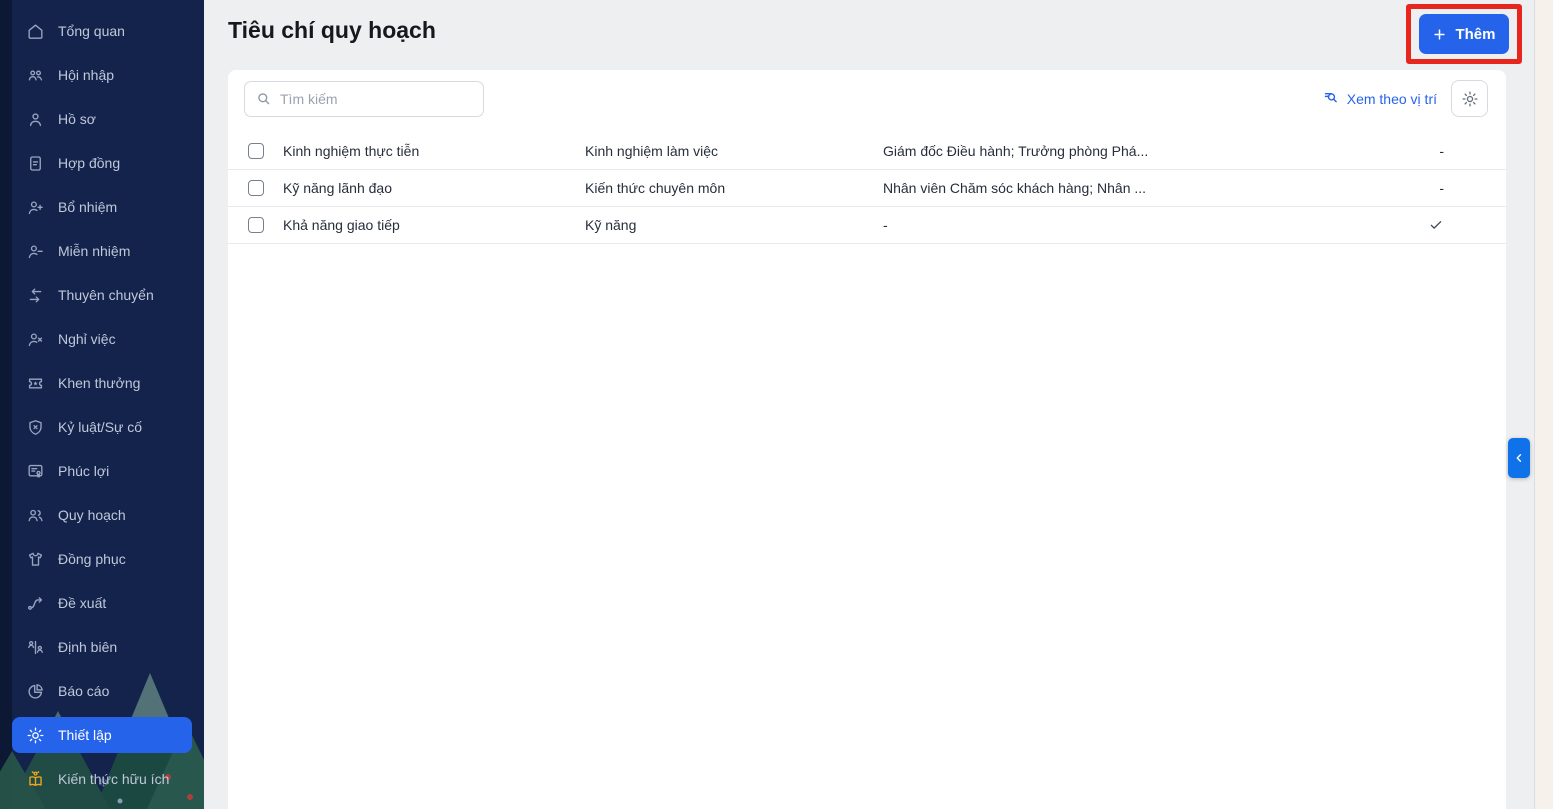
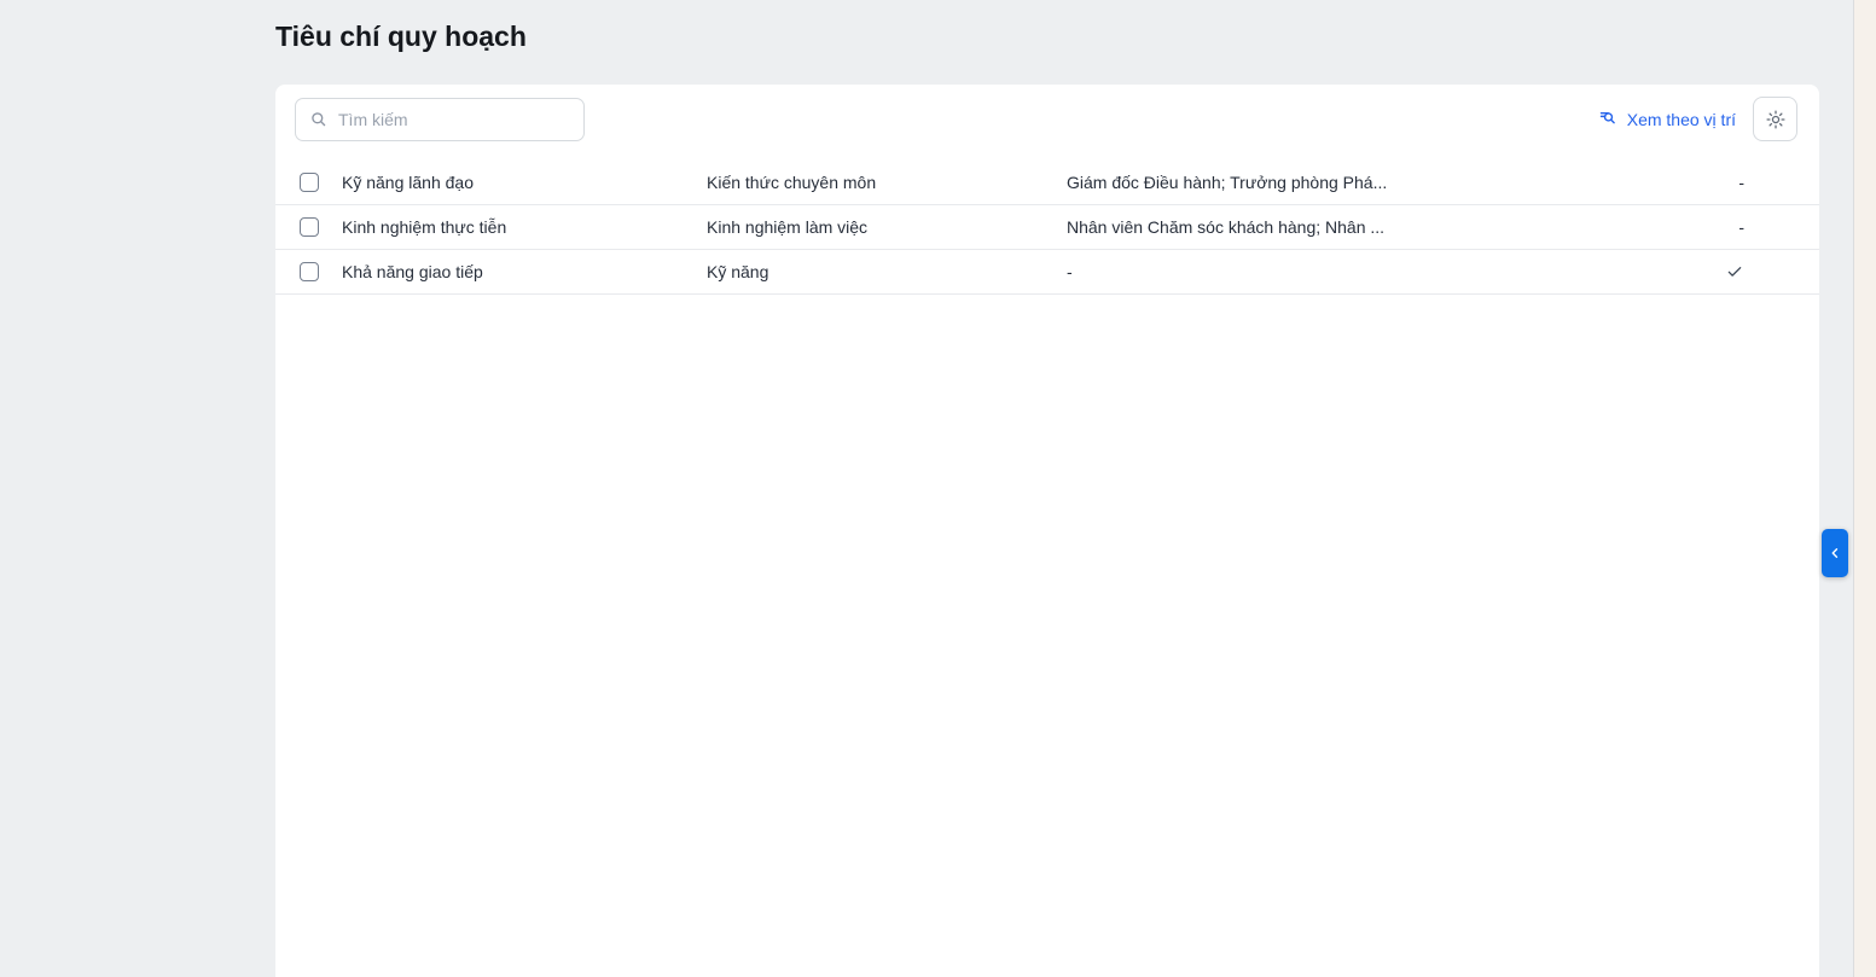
- ❄
- Tổng quan
- Hội nhập
- Hồ sơ
- Hợp đồng
- Bổ nhiệm
- Miễn nhiệm
- Thuyên chuyển
- Nghỉ việc
- Khen thưởng
- Kỷ luật/Sự cố
- Phúc lợi
- Quy hoạch
- Đồng phục
- Đề xuất
- Định biên
- Báo cáo
- Thiết lập
- Kiến thức hữu ích
  Tiêu chí quy hoạch
- Thêm
  Tìm kiếm
  Xem theo vị trí
- Kinh nghiệm thực tiễn
+ Kỹ năng lãnh đạo
- Kinh nghiệm làm việc
+ Kiến thức chuyên môn
  Giám đốc Điều hành; Trưởng phòng Phá...
  -
- Kỹ năng lãnh đạo
+ Kinh nghiệm thực tiễn
- Kiến thức chuyên môn
+ Kinh nghiệm làm việc
  Nhân viên Chăm sóc khách hàng; Nhân ...
  -
  Khả năng giao tiếp
  Kỹ năng
  -
